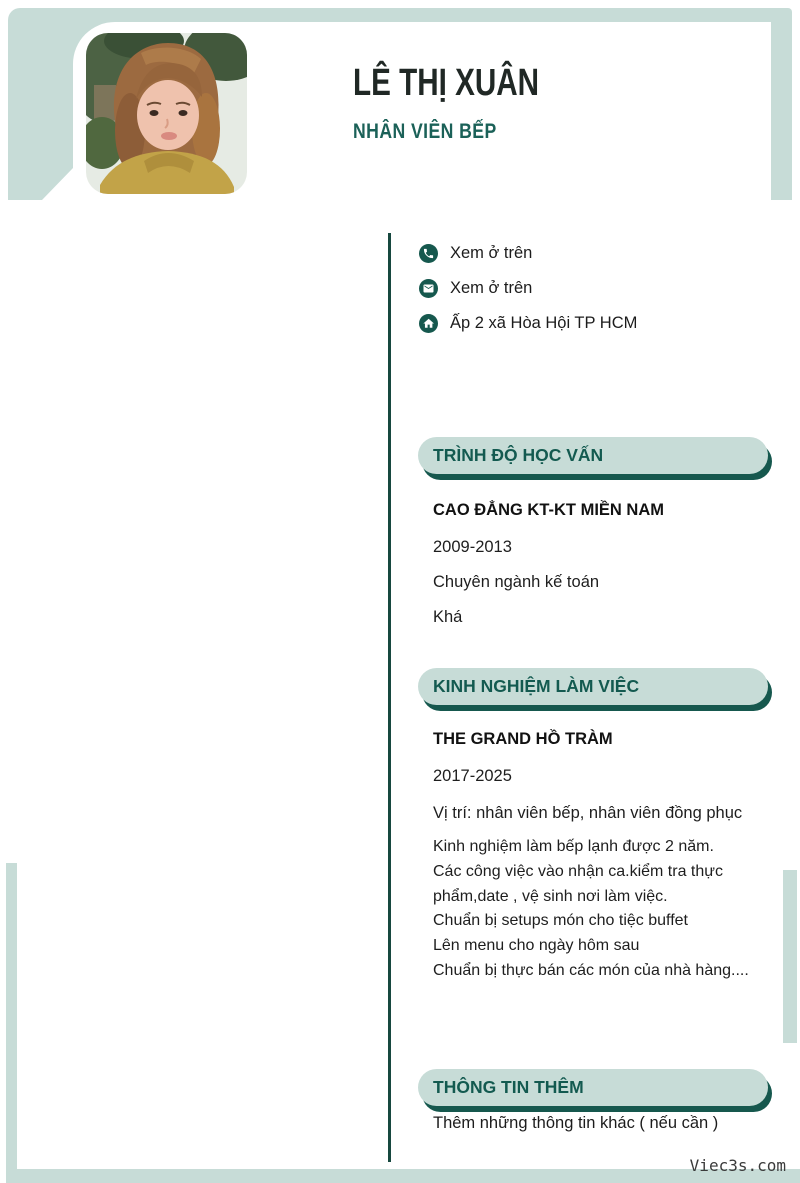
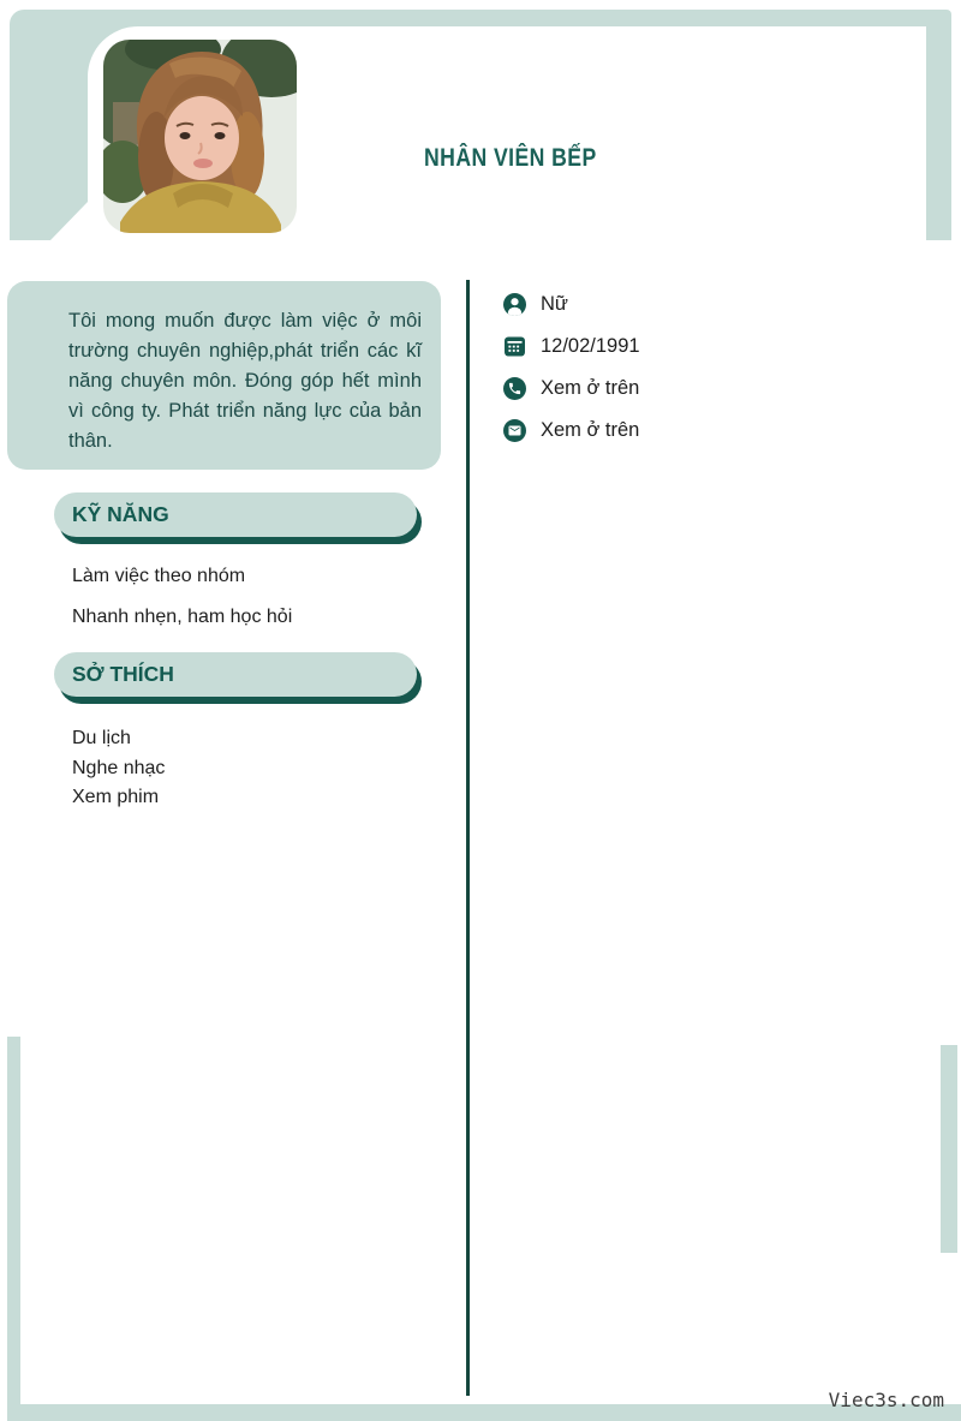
- LÊ THỊ XUÂN
  NHÂN VIÊN BẾP
+ Tôi mong muốn được làm việc ở môi trường chuyên nghiệp,phát triển các kĩ năng chuyên môn. Đóng góp hết mình vì công ty. Phát triển năng lực của bản thân.
+ KỸ NĂNG
+ Làm việc theo nhóm
+ Nhanh nhẹn, ham học hỏi
+ SỞ THÍCH
+ Du lịch
+ Nghe nhạc
+ Xem phim
+ Nữ
+ 12/02/1991
  Xem ở trên
  Xem ở trên
- Ấp 2 xã Hòa Hội TP HCM
- TRÌNH ĐỘ HỌC VẤN
- CAO ĐẲNG KT-KT MIỀN NAM
- 2009-2013
- Chuyên ngành kế toán
- Khá
- KINH NGHIỆM LÀM VIỆC
- THE GRAND HỒ TRÀM
- 2017-2025
- Vị trí: nhân viên bếp, nhân viên đồng phục
- Kinh nghiệm làm bếp lạnh được 2 năm.
- Các công việc vào nhận ca.kiểm tra thực phẩm,date , vệ sinh nơi làm việc.
- Chuẩn bị setups món cho tiệc buffet
- Lên menu cho ngày hôm sau
- Chuẩn bị thực bán các món của nhà hàng....
- THÔNG TIN THÊM
- Thêm những thông tin khác ( nếu cần )
  Viec3s.com
